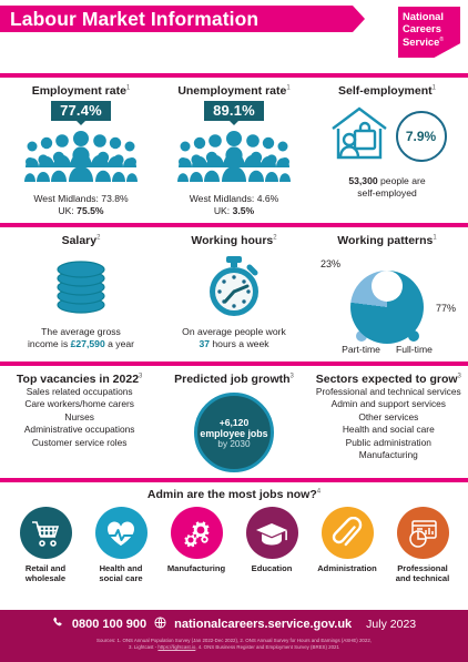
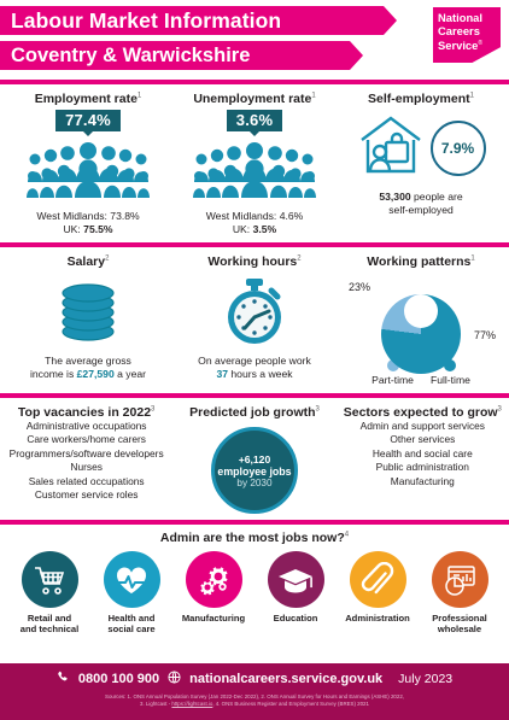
  Labour Market Information
+ Coventry & Warwickshire
  National
  Careers
  Service
  Employment rate
  77.4%
  West Midlands: 73.8%
  UK: 75.5%
  Unemployment rate
- 89.1%
+ 3.6%
  West Midlands: 4.6%
  UK: 3.5%
  Self-employment
  7.9%
  53,300 people are
  self-employed
  Salary
  The average gross
  income is £27,590 a year
  Working hours
  On average people work
  37 hours a week
  Working patterns
  23%
  77%
  Part-time
  Full-time
  Top vacancies in 2022
- Sales related occupations
+ Administrative occupations
  Care workers/home carers
+ Programmers/software developers
  Nurses
- Administrative occupations
+ Sales related occupations
  Customer service roles
  Predicted job growth
  +6,120
  employee jobs
  by 2030
  Sectors expected to grow
- Professional and technical services
  Admin and support services
  Other services
  Health and social care
  Public administration
  Manufacturing
  Admin are the most jobs now?
  Retail and
- wholesale
+ and technical
  Health and
  social care
  Manufacturing
  Education
  Administration
  Professional
- and technical
+ wholesale
  0800 100 900
  nationalcareers.service.gov.uk
  July 2023
